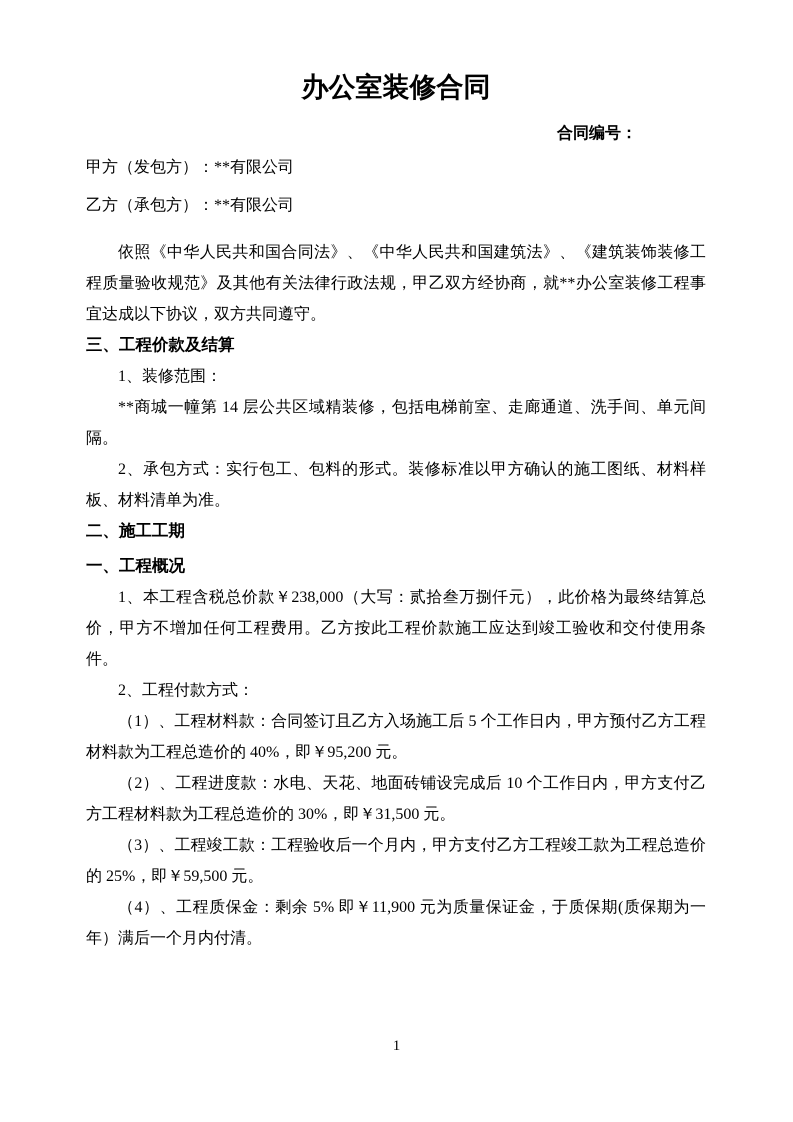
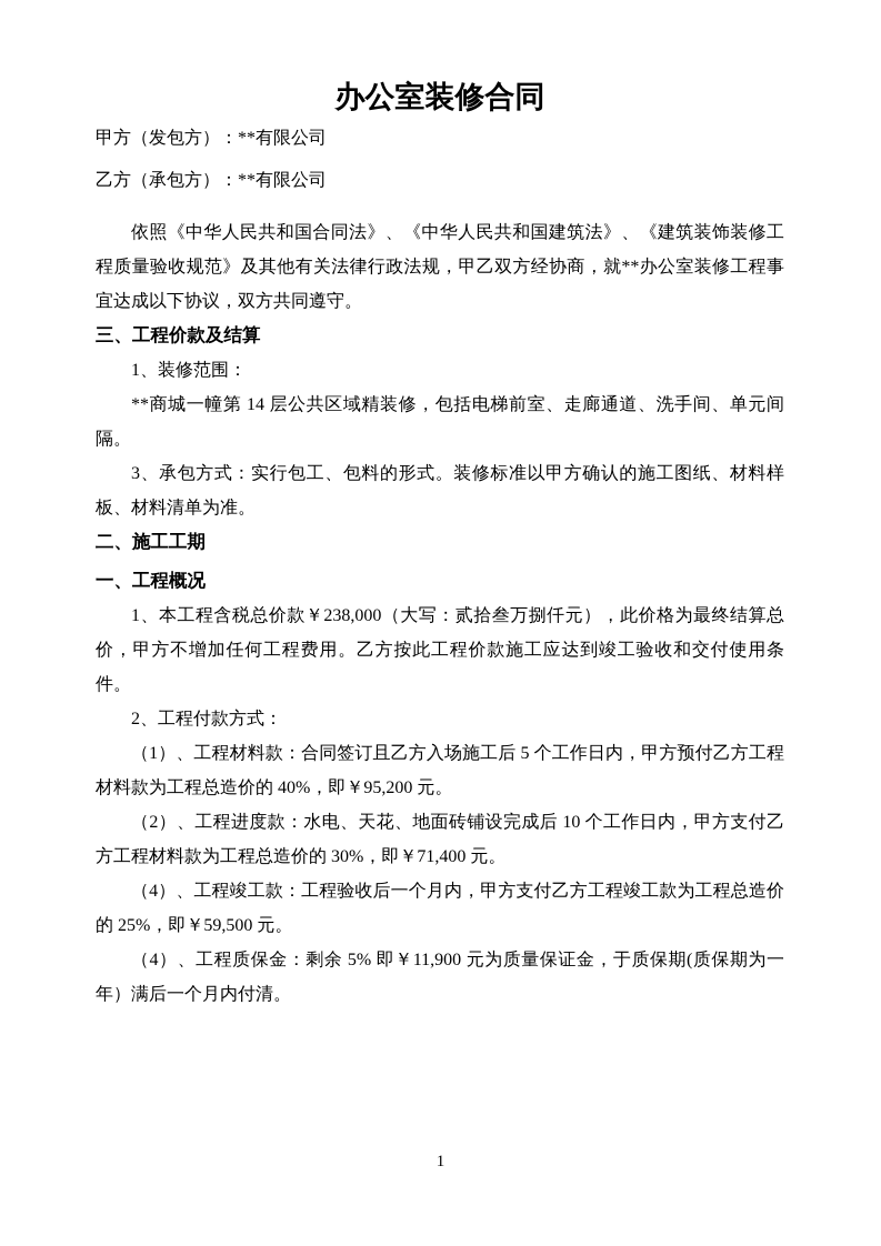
  办公室装修合同
- 合同编号：
  甲方（发包方）：**有限公司
  乙方（承包方）：**有限公司
  依照《中华人民共和国合同法》、《中华人民共和国建筑法》、《建筑装饰装修工程质量验收规范》及其他有关法律行政法规，甲乙双方经协商，就**办公室装修工程事宜达成以下协议，双方共同遵守。
  三、工程价款及结算
  1、装修范围：
  **商城一幢第 14 层公共区域精装修，包括电梯前室、走廊通道、洗手间、单元间隔。
- 2、承包方式：实行包工、包料的形式。装修标准以甲方确认的施工图纸、材料样板、材料清单为准。
+ 3、承包方式：实行包工、包料的形式。装修标准以甲方确认的施工图纸、材料样板、材料清单为准。
  二、施工工期
  一、工程概况
  1、本工程含税总价款￥238,000（大写：贰拾叁万捌仟元），此价格为最终结算总价，甲方不增加任何工程费用。乙方按此工程价款施工应达到竣工验收和交付使用条件。
  2、工程付款方式：
  （1）、工程材料款：合同签订且乙方入场施工后 5 个工作日内，甲方预付乙方工程材料款为工程总造价的 40%，即￥95,200 元。
- （2）、工程进度款：水电、天花、地面砖铺设完成后 10 个工作日内，甲方支付乙方工程材料款为工程总造价的 30%，即￥31,500 元。
+ （2）、工程进度款：水电、天花、地面砖铺设完成后 10 个工作日内，甲方支付乙方工程材料款为工程总造价的 30%，即￥71,400 元。
- （3）、工程竣工款：工程验收后一个月内，甲方支付乙方工程竣工款为工程总造价的 25%，即￥59,500 元。
+ （4）、工程竣工款：工程验收后一个月内，甲方支付乙方工程竣工款为工程总造价的 25%，即￥59,500 元。
  （4）、工程质保金：剩余 5% 即￥11,900 元为质量保证金，于质保期(质保期为一年）满后一个月内付清。
  1
